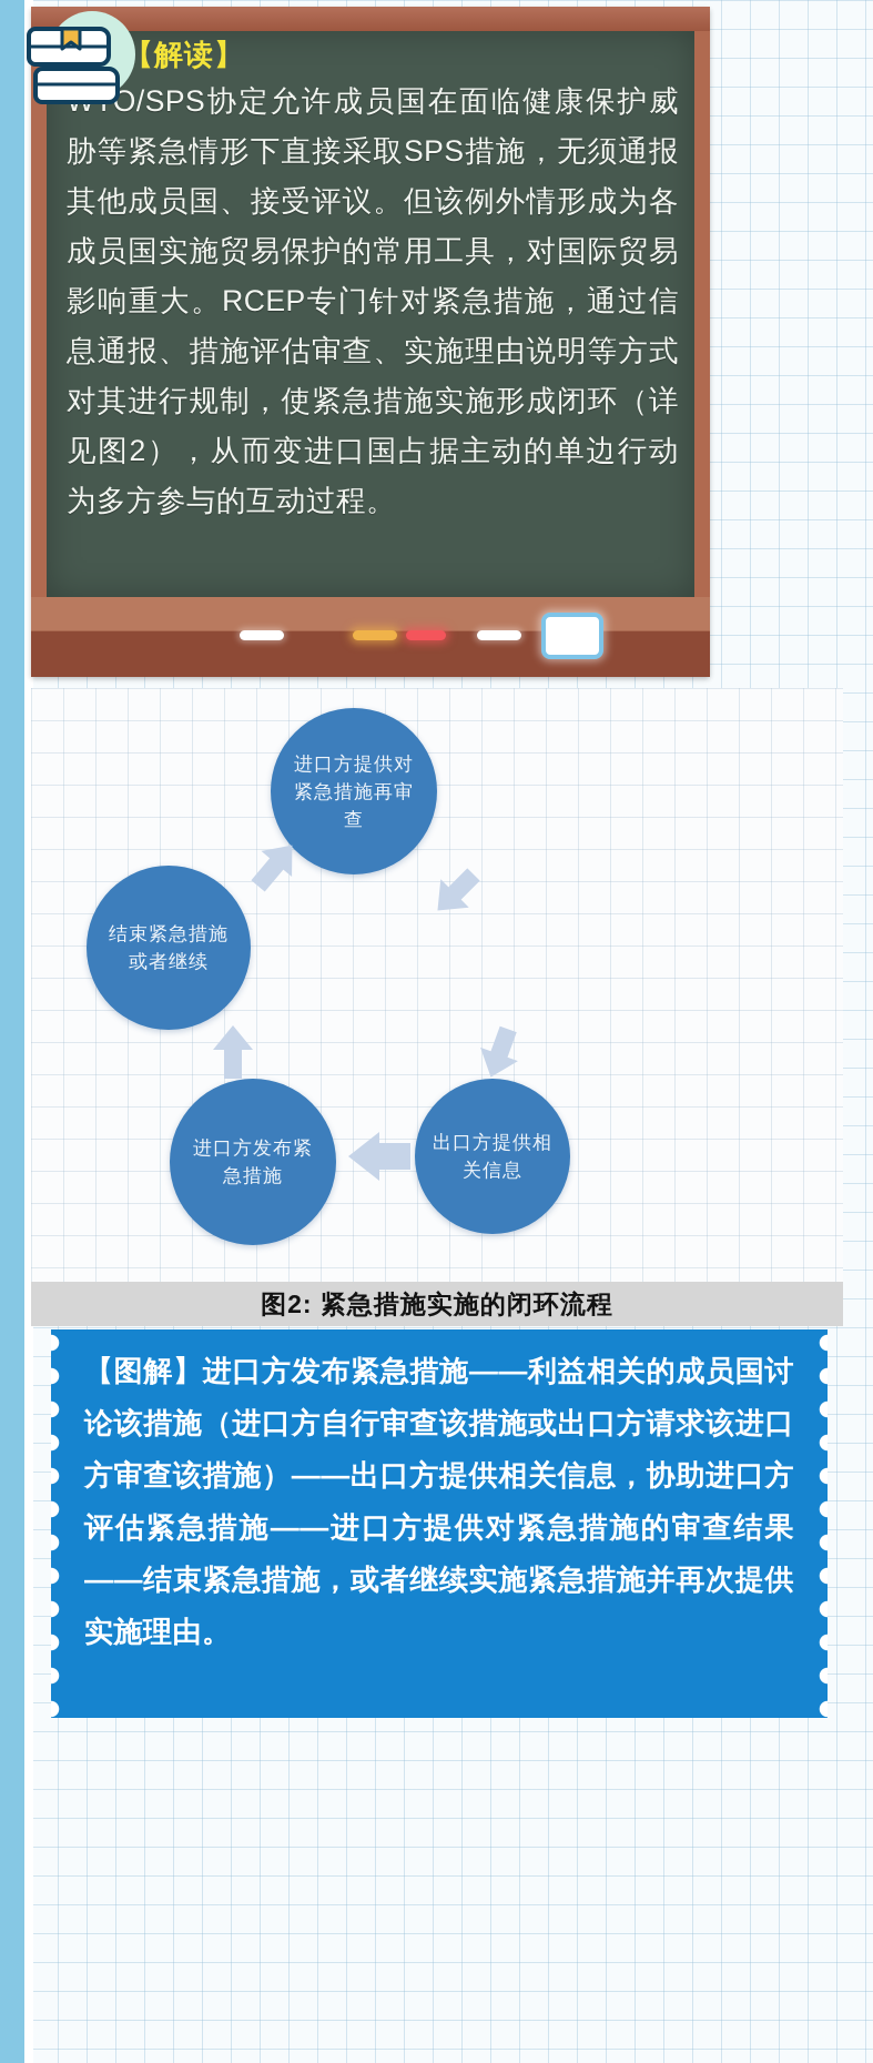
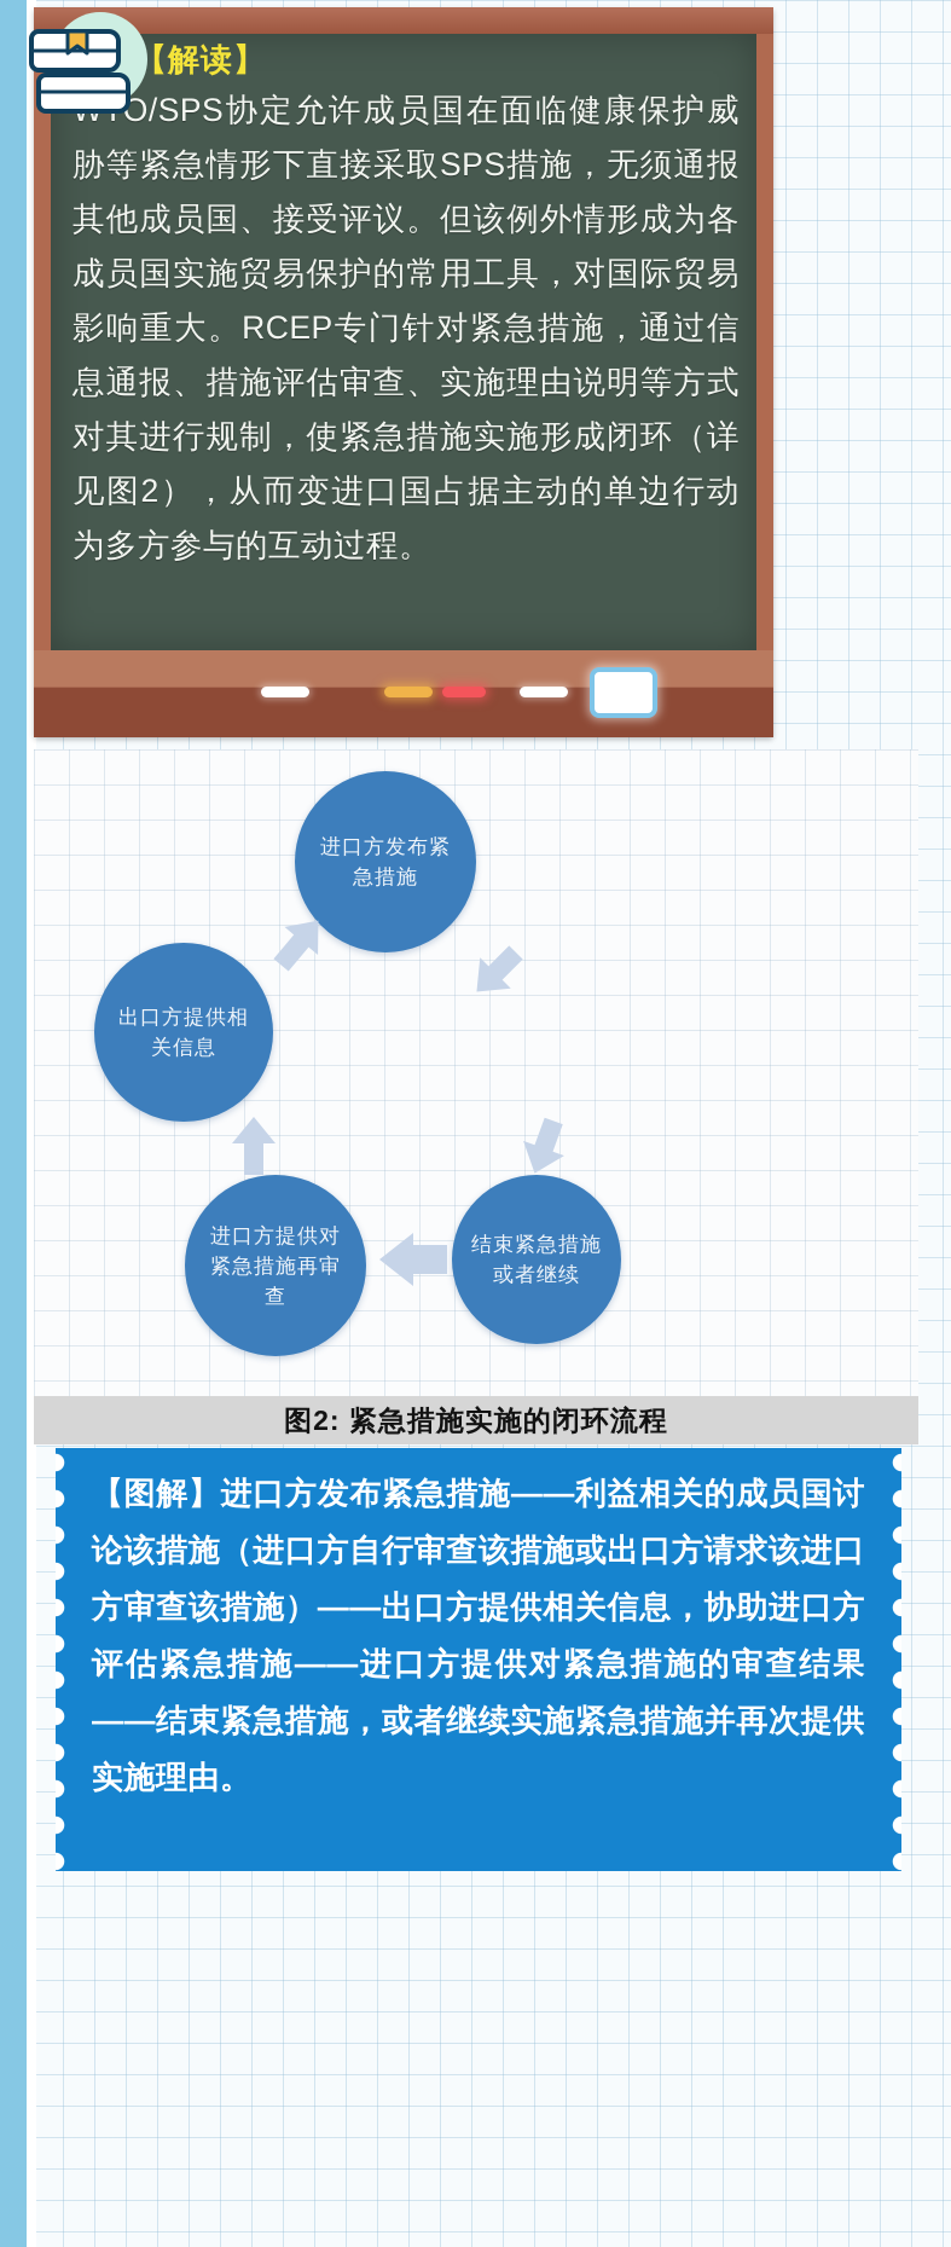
  【解读】
  O/SPS协定允许成员国在面临健康保护威胁等紧急情形下直接采取SPS措施，无须通报其他成员国、接受评议。但该例外情形成为各成员国实施贸易保护的常用工具，对国际贸易影响重大。RCEP专门针对紧急措施，通过信息通报、措施评估审查、实施理由说明等方式对其进行规制，使紧急措施实施形成闭环（详见图2），从而变进口国占据主动的单边行动为多方参与的互动过程。
- 进口方提供对紧急措施再审查
+ 进口方发布紧急措施
- 出口方提供相关信息
+ 结束紧急措施或者继续
- 进口方发布紧急措施
+ 进口方提供对紧急措施再审查
- 结束紧急措施或者继续
+ 出口方提供相关信息
  图2: 紧急措施实施的闭环流程
  【图解】进口方发布紧急措施——利益相关的成员国讨论该措施（进口方自行审查该措施或出口方请求该进口方审查该措施）——出口方提供相关信息，协助进口方评估紧急措施——进口方提供对紧急措施的审查结果——结束紧急措施，或者继续实施紧急措施并再次提供实施理由。
